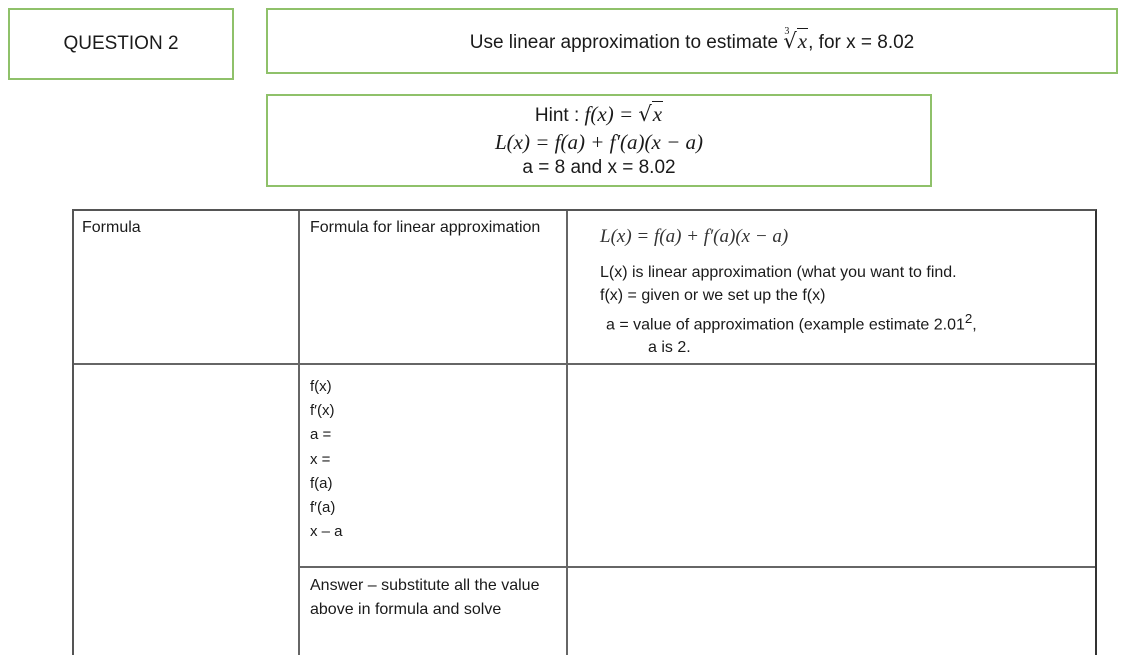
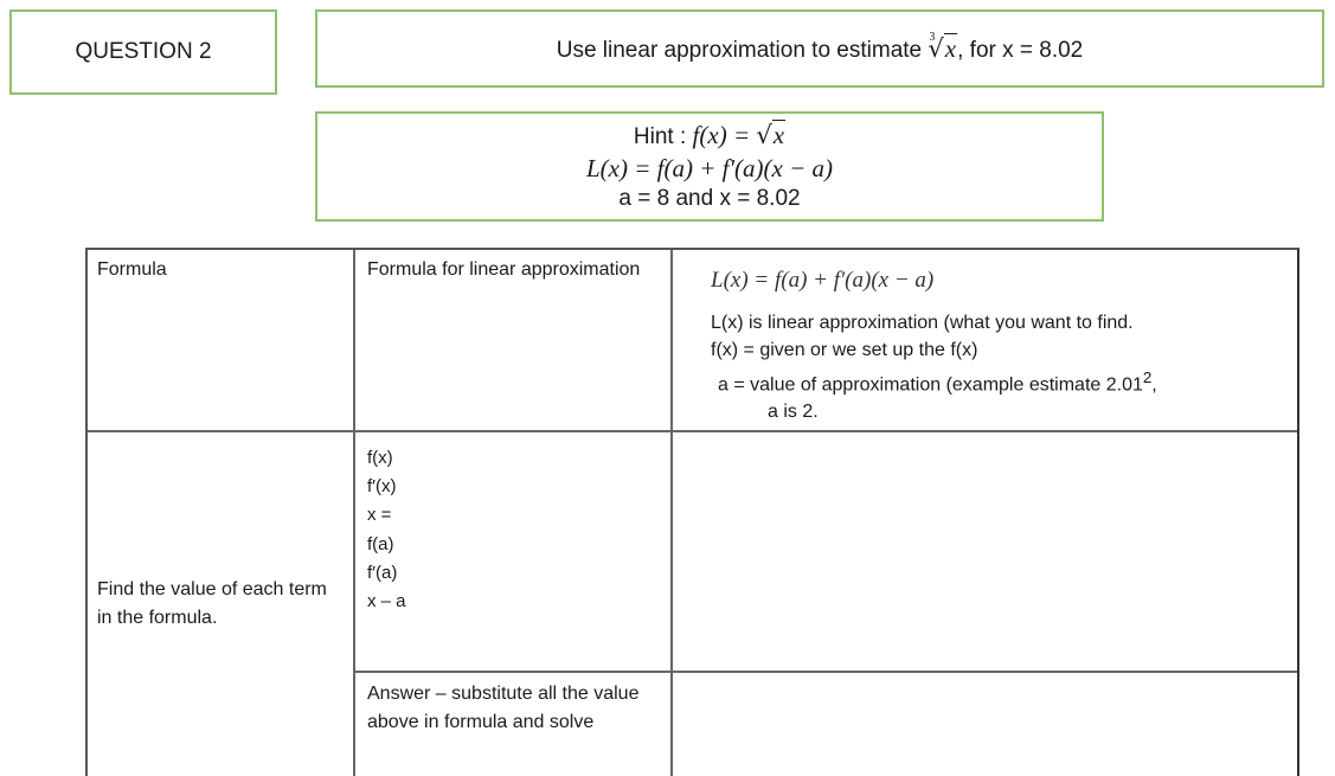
  QUESTION 2
  Use linear approximation to estimate
  3
  √x, for x = 8.02
  Hint : f(x) = √x
  L(x) = f(a) + f′(a)(x − a)
  a = 8 and x = 8.02
  Formula
  Formula for linear approximation
  L(x) = f(a) + f′(a)(x − a)
  L(x) is linear approximation (what you want to find.
  f(x) = given or we set up the f(x)
  a = value of approximation (example estimate 2.012,
  a is 2.
+ Find the value of each term in the formula.
  f(x)
  f′(x)
- a =
  x =
  f(a)
  f′(a)
  x – a
  Answer – substitute all the value above in formula and solve
